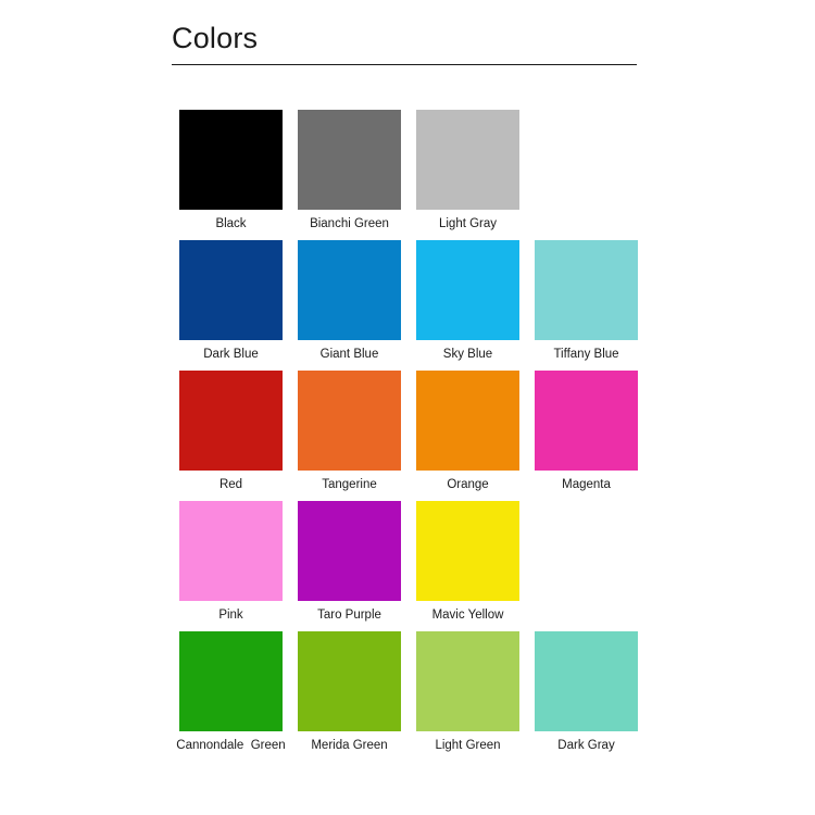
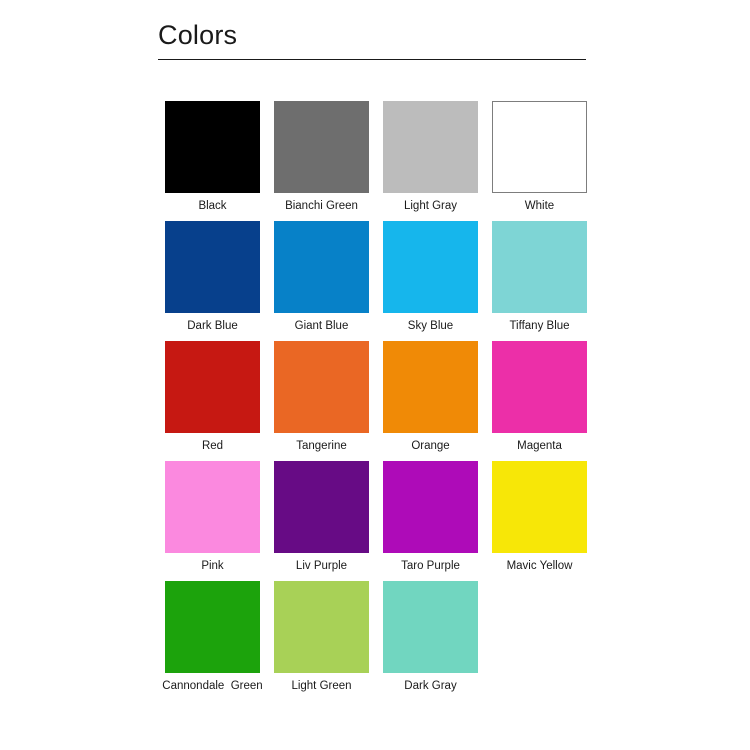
  Colors
  Black
  Bianchi Green
  Light Gray
+ White
  Dark Blue
  Giant Blue
  Sky Blue
  Tiffany Blue
  Red
  Tangerine
  Orange
  Magenta
  Pink
+ Liv Purple
  Taro Purple
  Mavic Yellow
  Cannondale Green
- Merida Green
  Light Green
  Dark Gray
